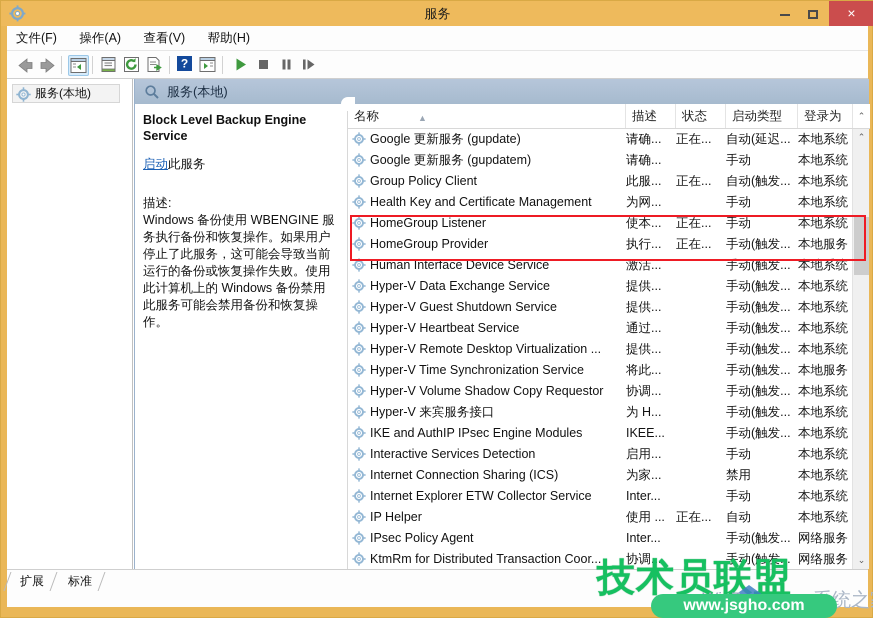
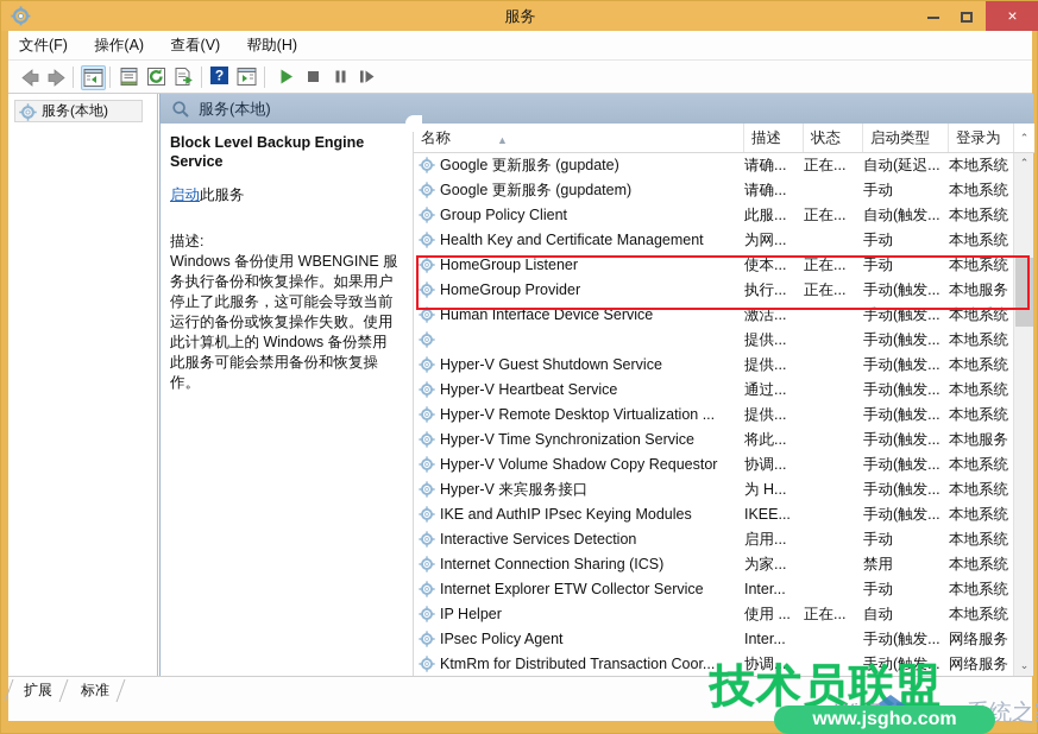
  服务
  ×
  文件(F) 操作(A) 查看(V) 帮助(H)
  ?
  服务(本地)
  服务(本地)
  Block Level Backup Engine Service
  启动此服务
  描述:
  Windows 备份使用 WBENGINE 服务执行备份和恢复操作。如果用户停止了此服务，这可能会导致当前运行的备份或恢复操作失败。使用此计算机上的 Windows 备份禁用此服务可能会禁用备份和恢复操作。
  名称
  ▲
  描述
  状态
  启动类型
  登录为
  ⌃
  Google 更新服务 (gupdate)
  请确...
  正在...
  自动(延迟...
  本地系统
  Google 更新服务 (gupdatem)
  请确...
  手动
  本地系统
  Group Policy Client
  此服...
  正在...
  自动(触发...
  本地系统
  Health Key and Certificate Management
  为网...
  手动
  本地系统
  HomeGroup Listener
  使本...
  正在...
  手动
  本地系统
  HomeGroup Provider
  执行...
  正在...
  手动(触发...
  本地服务
  Human Interface Device Service
  激活...
  手动(触发...
  本地系统
- Hyper-V Data Exchange Service
  提供...
  手动(触发...
  本地系统
  Hyper-V Guest Shutdown Service
  提供...
  手动(触发...
  本地系统
  Hyper-V Heartbeat Service
  通过...
  手动(触发...
  本地系统
  Hyper-V Remote Desktop Virtualization ...
  提供...
  手动(触发...
  本地系统
  Hyper-V Time Synchronization Service
  将此...
  手动(触发...
  本地服务
  Hyper-V Volume Shadow Copy Requestor
  协调...
  手动(触发...
  本地系统
  Hyper-V 来宾服务接口
  为 H...
  手动(触发...
  本地系统
- IKE and AuthIP IPsec Engine Modules
+ IKE and AuthIP IPsec Keying Modules
  IKEE...
  手动(触发...
  本地系统
  Interactive Services Detection
  启用...
  手动
  本地系统
  Internet Connection Sharing (ICS)
  为家...
  禁用
  本地系统
  Internet Explorer ETW Collector Service
  Inter...
  手动
  本地系统
  IP Helper
  使用 ...
  正在...
  自动
  本地系统
  IPsec Policy Agent
  Inter...
  手动(触发...
  网络服务
  KtmRm for Distributed Transaction Coor...
  协调...
  手动(触发...
  网络服务
  ⌃
  ⌄
  扩展
  标准
  技术员联盟
  www.jsgho.com
